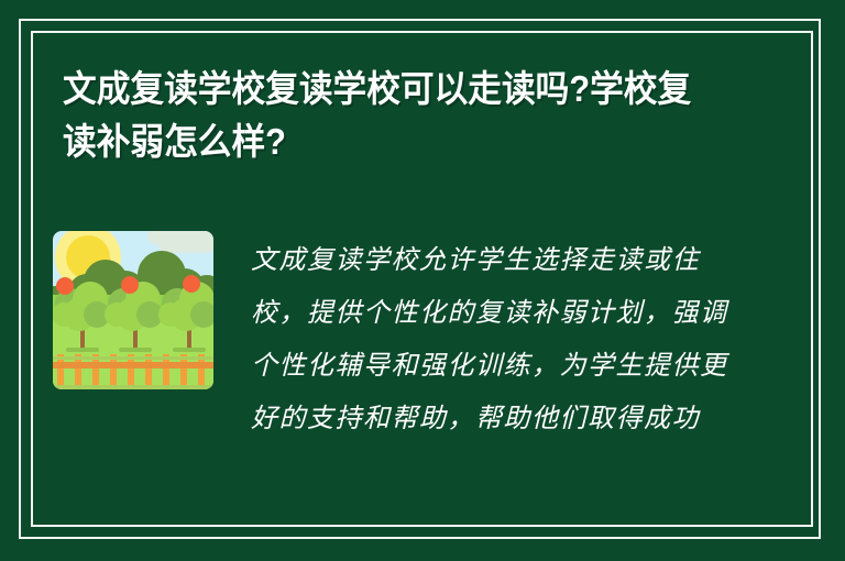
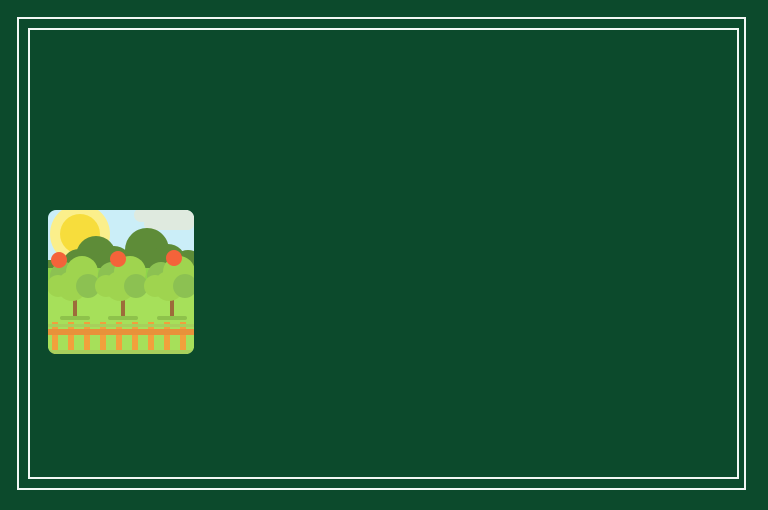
- 文成复读学校复读学校可以走读吗?学校复读补弱怎么样?
- 文成复读学校允许学生选择走读或住校，提供个性化的复读补弱计划，强调个性化辅导和强化训练，为学生提供更好的支持和帮助，帮助他们取得成功
